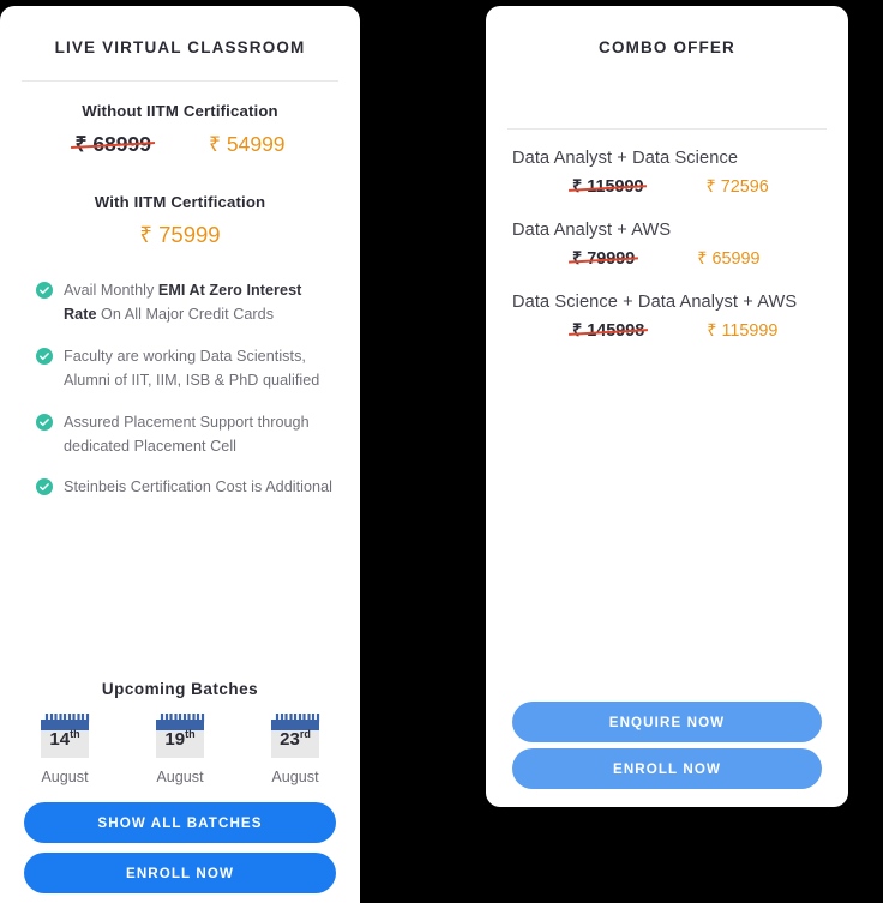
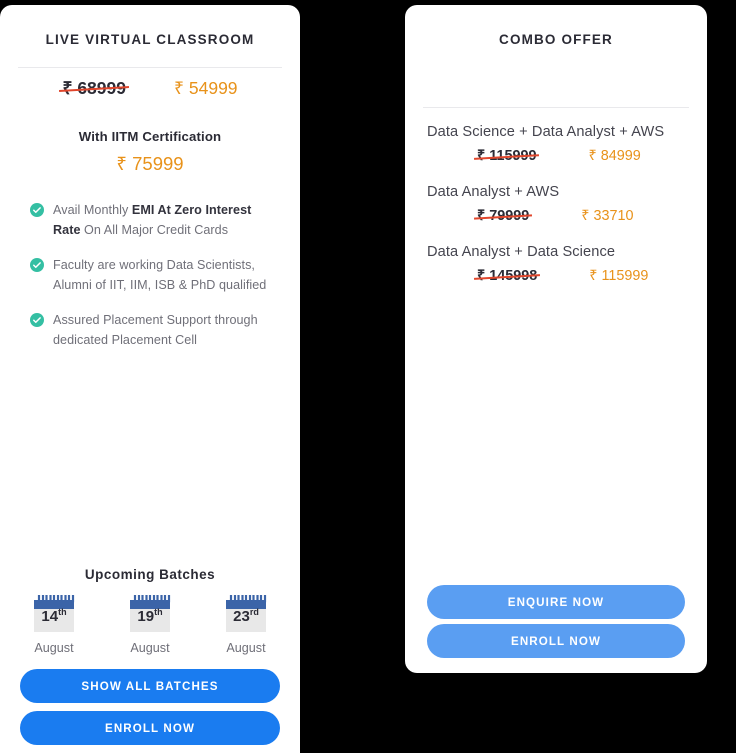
  LIVE VIRTUAL CLASSROOM
- Without IITM Certification
  ₹ 68999
  ₹ 54999
  With IITM Certification
  ₹ 75999
  Avail Monthly EMI At Zero Interest Rate On All Major Credit Cards
  Faculty are working Data Scientists, Alumni of IIT, IIM, ISB & PhD qualified
  Assured Placement Support through dedicated Placement Cell
- Steinbeis Certification Cost is Additional
  Upcoming Batches
  14th
  August
  19th
  August
  23rd
  August
  SHOW ALL BATCHES
  ENROLL NOW
  COMBO OFFER
- Data Analyst + Data Science
+ Data Science + Data Analyst + AWS
  ₹ 115999
- ₹ 72596
+ ₹ 84999
  Data Analyst + AWS
  ₹ 79999
- ₹ 65999
+ ₹ 33710
- Data Science + Data Analyst + AWS
+ Data Analyst + Data Science
  ₹ 145998
  ₹ 115999
  ENQUIRE NOW
  ENROLL NOW
